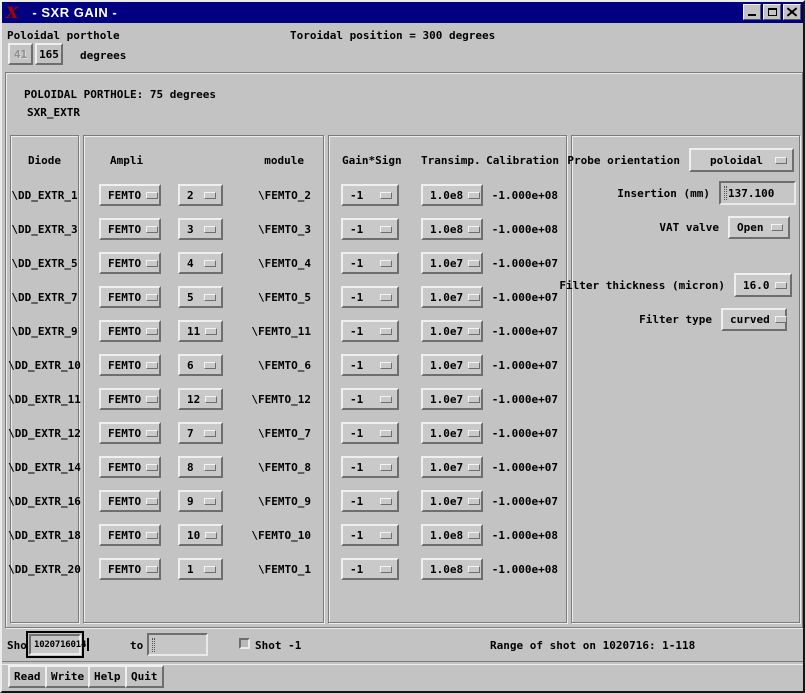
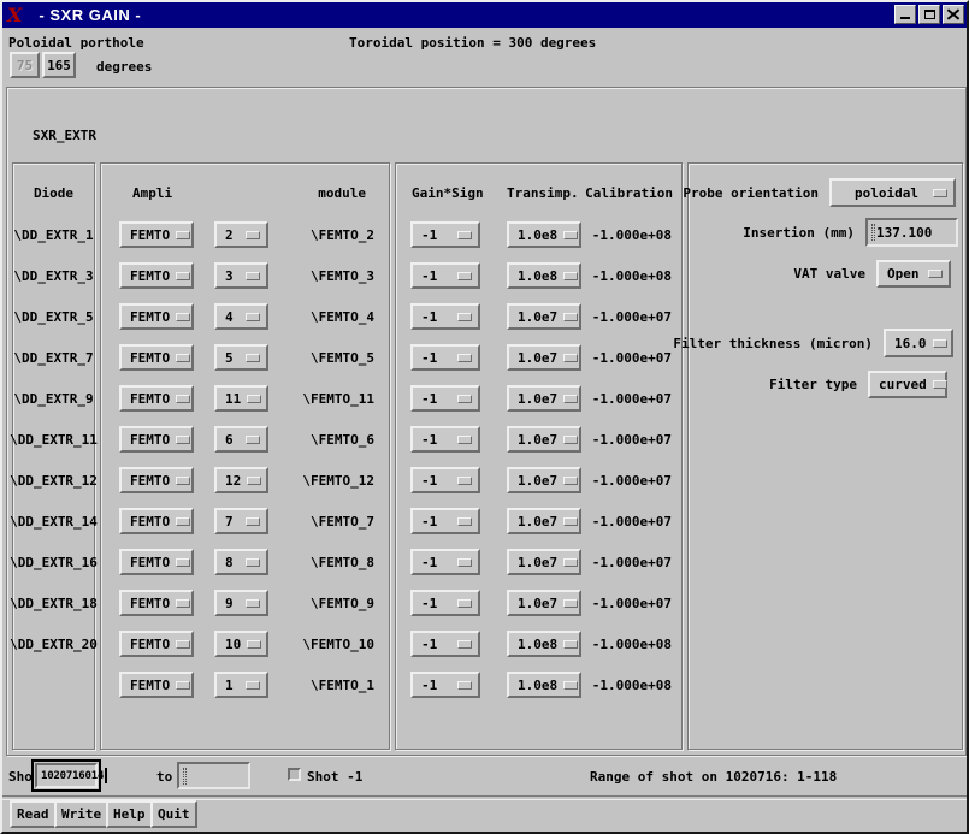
  X
  - SXR GAIN -
  Poloidal porthole
  Toroidal position = 300 degrees
- 41
+ 75
  165
  degrees
- POLOIDAL PORTHOLE: 75 degrees
  SXR_EXTR
  Diode
  \DD_EXTR_1
  \DD_EXTR_3
  \DD_EXTR_5
  \DD_EXTR_7
  \DD_EXTR_9
- \DD_EXTR_10
  \DD_EXTR_11
  \DD_EXTR_12
  \DD_EXTR_14
  \DD_EXTR_16
  \DD_EXTR_18
  \DD_EXTR_20
  Ampli
  module
  FEMTO
  2
  \FEMTO_2
  FEMTO
  3
  \FEMTO_3
  FEMTO
  4
  \FEMTO_4
  FEMTO
  5
  \FEMTO_5
  FEMTO
  11
  \FEMTO_11
  FEMTO
  6
  \FEMTO_6
  FEMTO
  12
  \FEMTO_12
  FEMTO
  7
  \FEMTO_7
  FEMTO
  8
  \FEMTO_8
  FEMTO
  9
  \FEMTO_9
  FEMTO
  10
  \FEMTO_10
  FEMTO
  1
  \FEMTO_1
  Gain*Sign
  Transimp.
  Calibration
  -1
  1.0e8
  -1.000e+08
  -1
  1.0e8
  -1.000e+08
  -1
  1.0e7
  -1.000e+07
  -1
  1.0e7
  -1.000e+07
  -1
  1.0e7
  -1.000e+07
  -1
  1.0e7
  -1.000e+07
  -1
  1.0e7
  -1.000e+07
  -1
  1.0e7
  -1.000e+07
  -1
  1.0e7
  -1.000e+07
  -1
  1.0e7
  -1.000e+07
  -1
  1.0e8
  -1.000e+08
  -1
  1.0e8
  -1.000e+08
  Probe orientation
  poloidal
  Insertion (mm)
  137.100
  VAT valve
  Open
  Filter thickness (micron)
  16.0
  Filter type
  curved
  Sho
  1020716014
  to
  Shot -1
  Range of shot on 1020716: 1-118
  Read
  Write
  Help
  Quit
